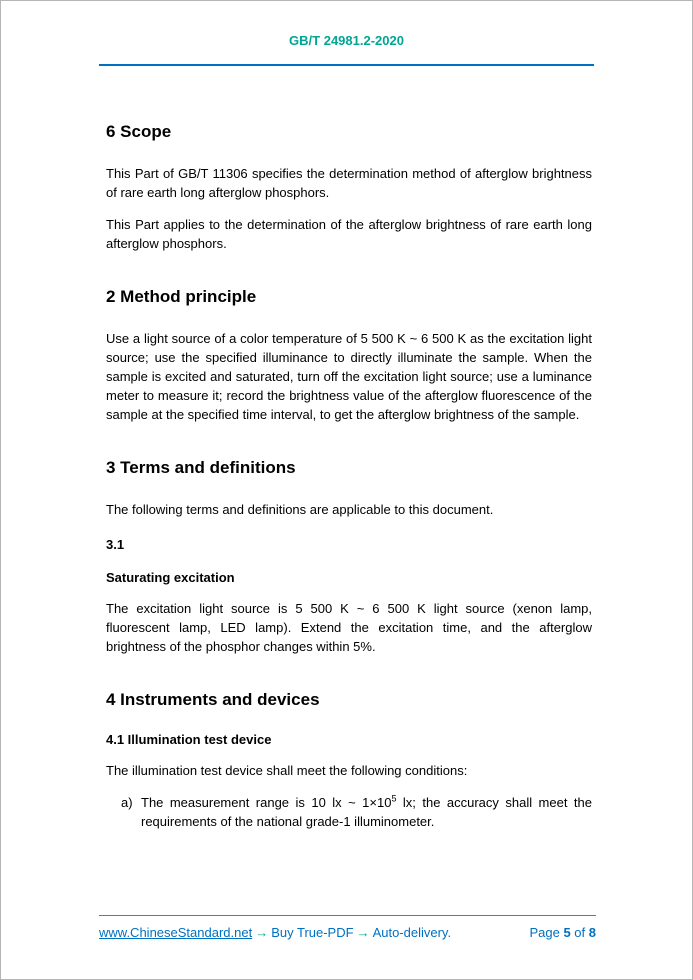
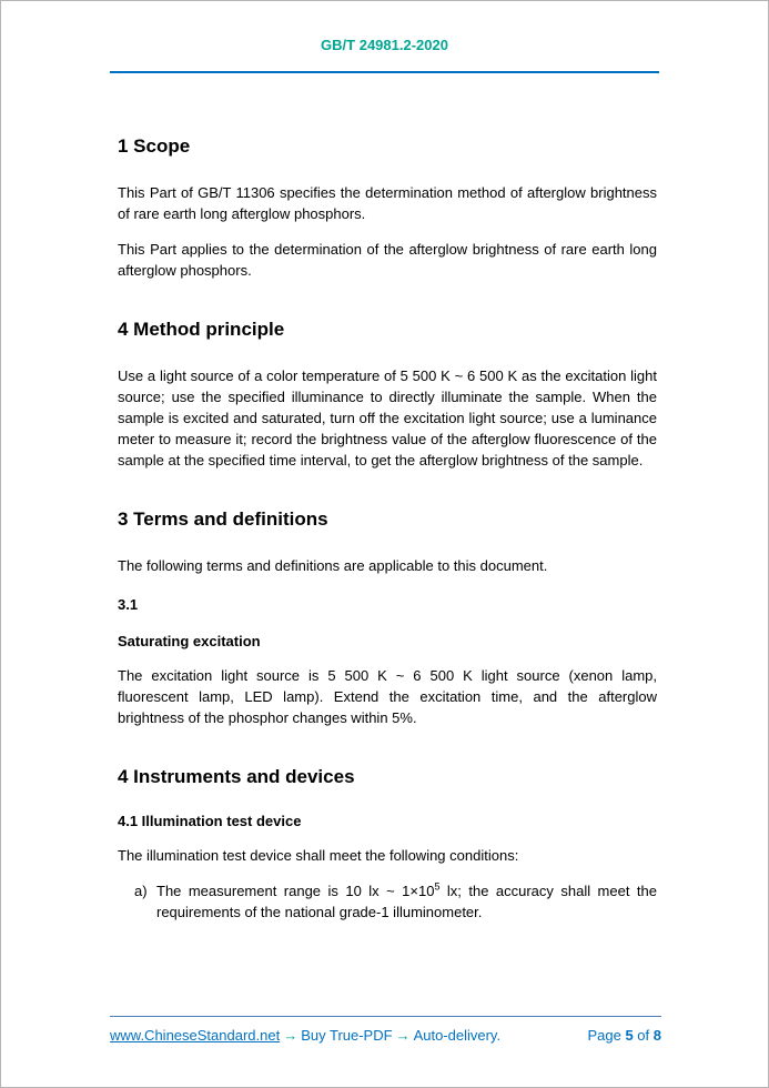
  GB/T 24981.2-2020
- 6 Scope
+ 1 Scope
  This Part of GB/T 11306 specifies the determination method of afterglow brightness of rare earth long afterglow phosphors.
  This Part applies to the determination of the afterglow brightness of rare earth long afterglow phosphors.
- 2 Method principle
+ 4 Method principle
  Use a light source of a color temperature of 5 500 K ~ 6 500 K as the excitation light source; use the specified illuminance to directly illuminate the sample. When the sample is excited and saturated, turn off the excitation light source; use a luminance meter to measure it; record the brightness value of the afterglow fluorescence of the sample at the specified time interval, to get the afterglow brightness of the sample.
  3 Terms and definitions
  The following terms and definitions are applicable to this document.
  3.1
  Saturating excitation
  The excitation light source is 5 500 K ~ 6 500 K light source (xenon lamp, fluorescent lamp, LED lamp). Extend the excitation time, and the afterglow brightness of the phosphor changes within 5%.
  4 Instruments and devices
  4.1 Illumination test device
  The illumination test device shall meet the following conditions:
  a)
  The measurement range is 10 lx ~ 1×105 lx; the accuracy shall meet the requirements of the national grade-1 illuminometer.
  www.ChineseStandard.net → Buy True-PDF → Auto-delivery.
  Page 5 of 8
